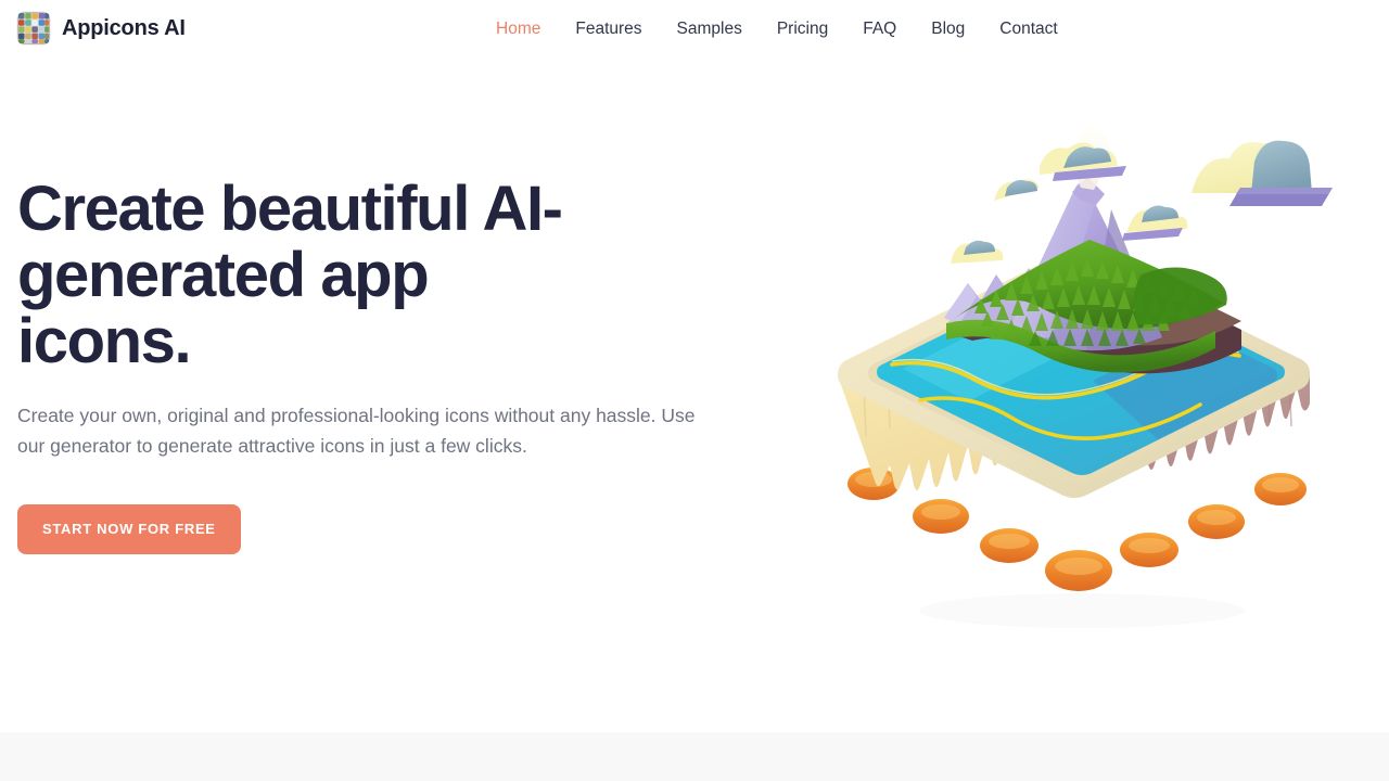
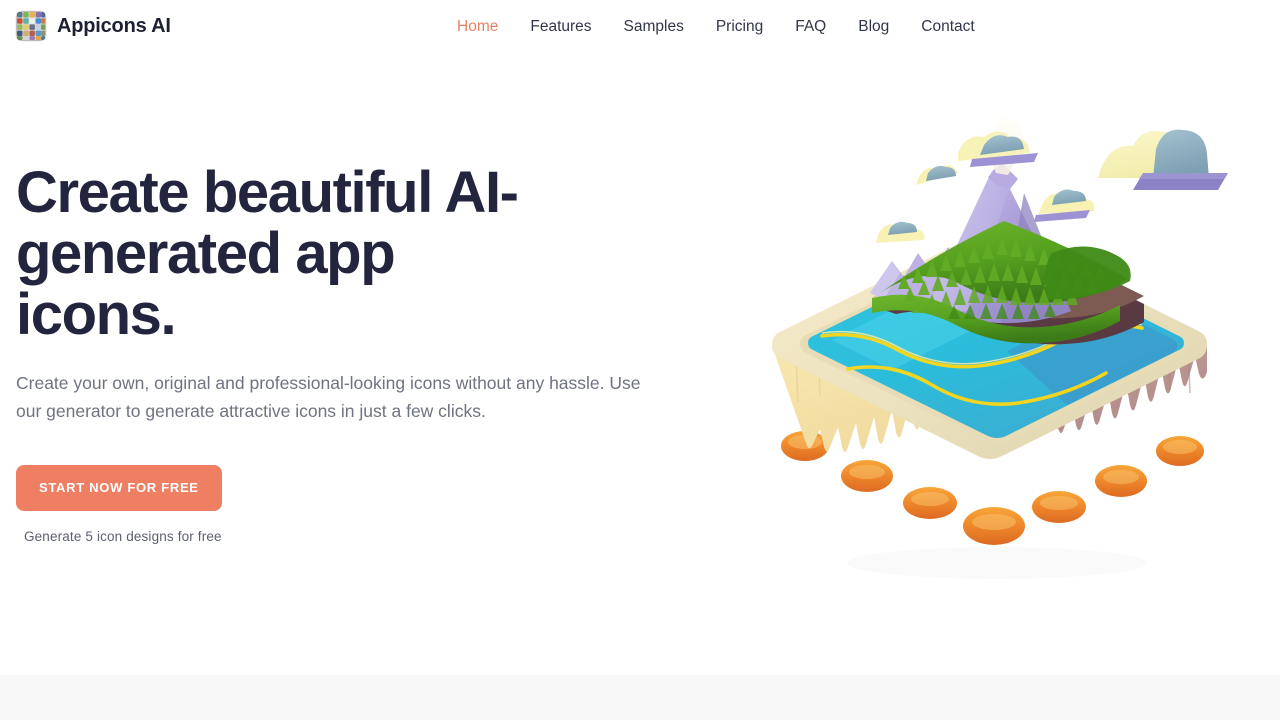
  Appicons AI
  Home
  Features
  Samples
  Pricing
  FAQ
  Blog
  Contact
  Create beautiful AI-generated app icons.
  Create your own, original and professional-looking icons without any hassle. Use our generator to generate attractive icons in just a few clicks.
  START NOW FOR FREE
+ Generate 5 icon designs for free
